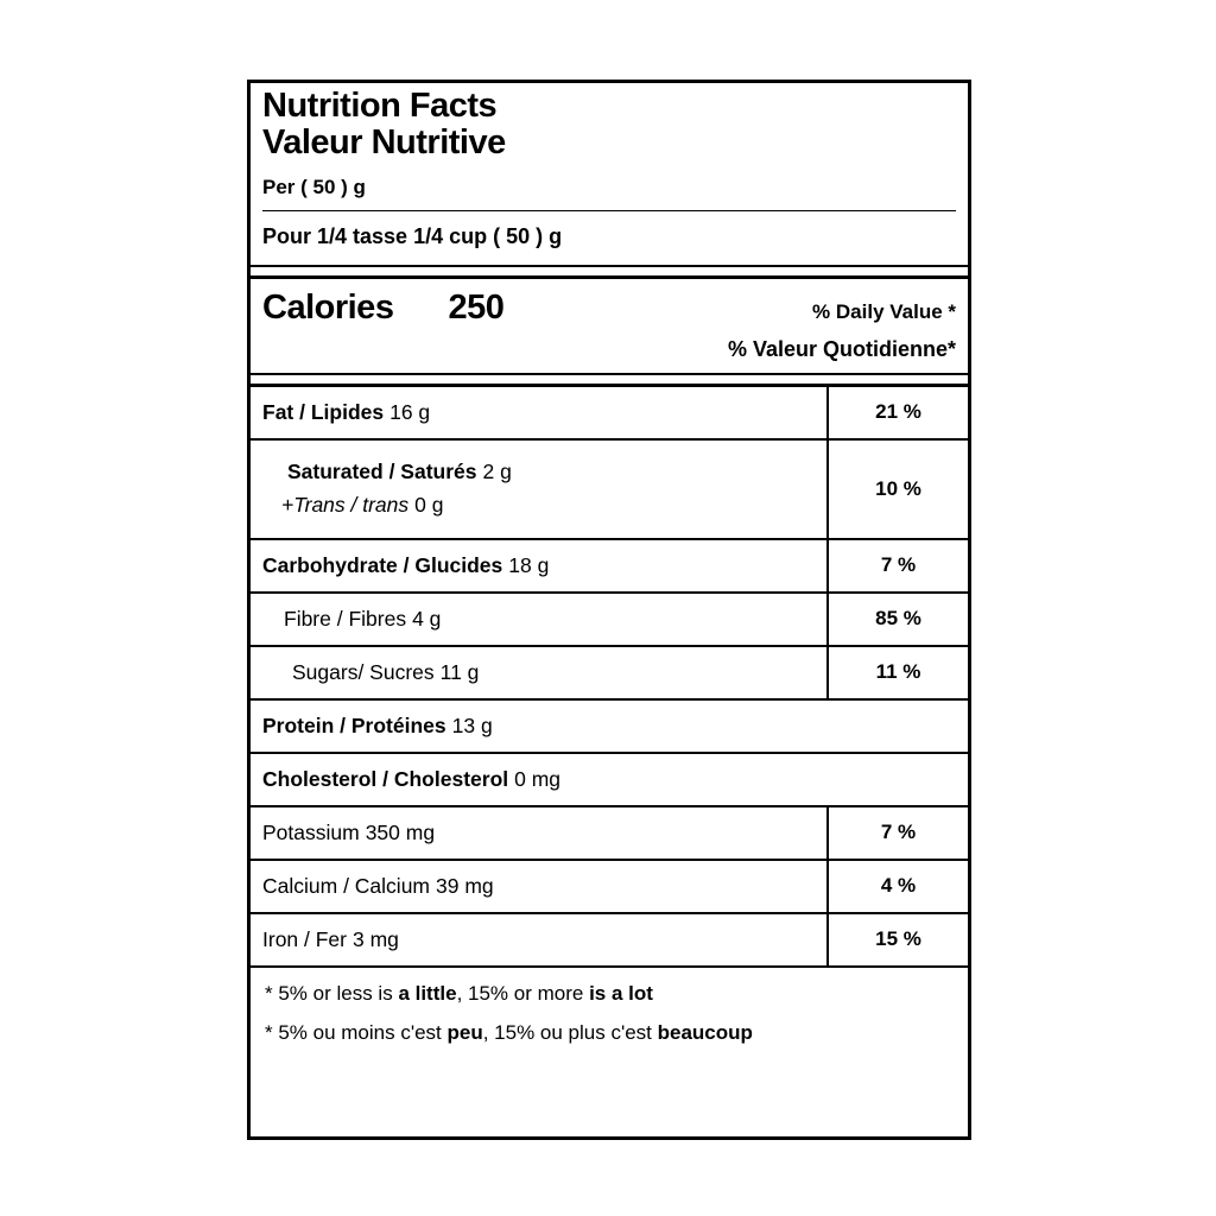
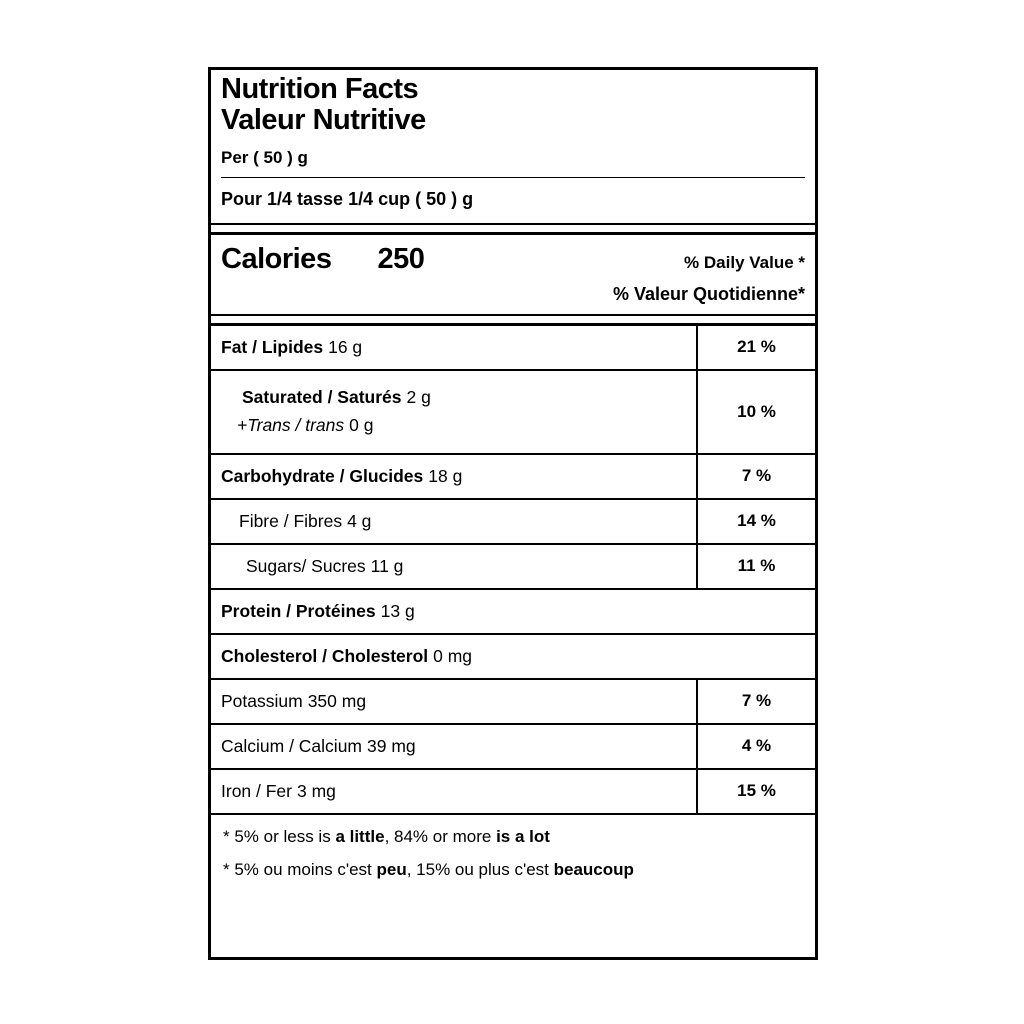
  Nutrition Facts
  Valeur Nutritive
  Per ( 50 ) g
  Pour 1/4 tasse 1/4 cup ( 50 ) g
  Calories 250
  % Daily Value *
  % Valeur Quotidienne*
  Fat / Lipides 16 g
  21 %
  Saturated / Saturés 2 g
  +Trans / trans 0 g
  10 %
  Carbohydrate / Glucides 18 g
  7 %
  Fibre / Fibres 4 g
- 85 %
+ 14 %
  Sugars/ Sucres 11 g
  11 %
  Protein / Protéines 13 g
  Cholesterol / Cholesterol 0 mg
  Potassium 350 mg
  7 %
  Calcium / Calcium 39 mg
  4 %
  Iron / Fer 3 mg
  15 %
- * 5% or less is a little, 15% or more is a lot
+ * 5% or less is a little, 84% or more is a lot
  * 5% ou moins c'est peu, 15% ou plus c'est beaucoup
